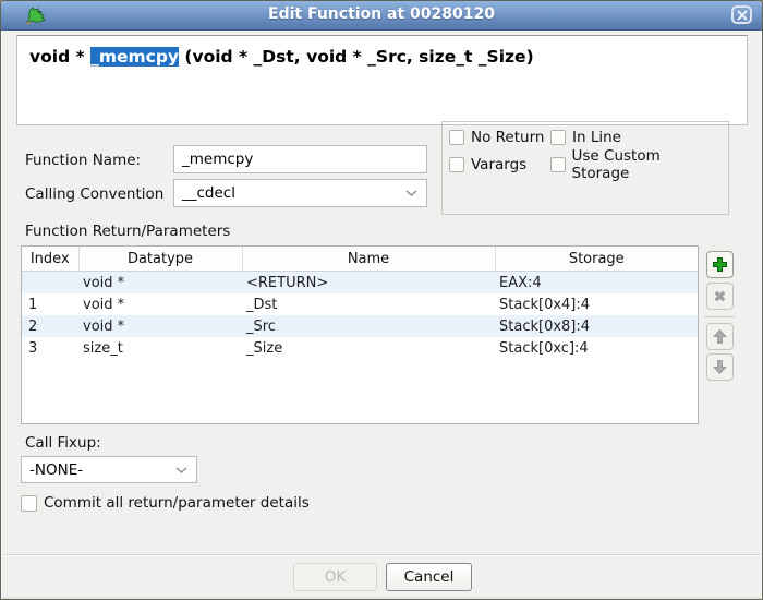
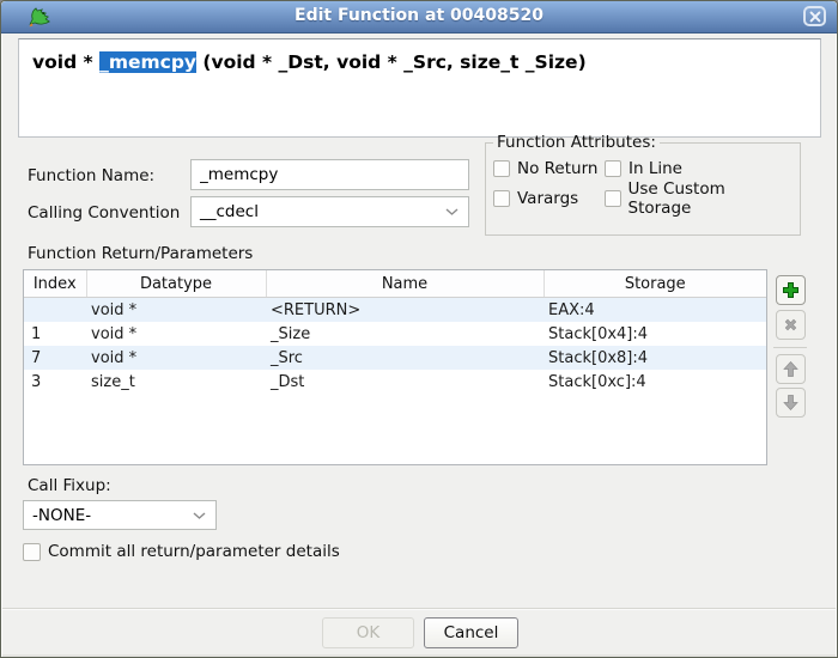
- Edit Function at 00280120
+ Edit Function at 00408520
  void * _memcpy (void * _Dst, void * _Src, size_t _Size)
  Function Name:
  _memcpy
  Calling Convention
  __cdecl
+ Function Attributes:
  No Return
  In Line
  Varargs
  Use Custom Storage
  Function Return/Parameters
  Index	Datatype	Name	Storage
  	void *	<RETURN>	EAX:4
- 1	void *	_Dst	Stack[0x4]:4
+ 1	void *	_Size	Stack[0x4]:4
- 2	void *	_Src	Stack[0x8]:4
+ 7	void *	_Src	Stack[0x8]:4
- 3	size_t	_Size	Stack[0xc]:4
+ 3	size_t	_Dst	Stack[0xc]:4
  Call Fixup:
  -NONE-
  Commit all return/parameter details
  OK
  Cancel
